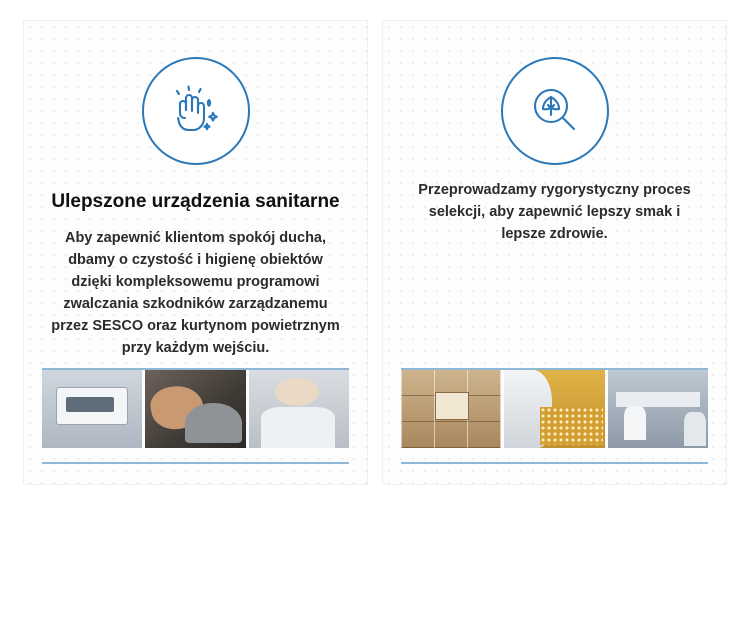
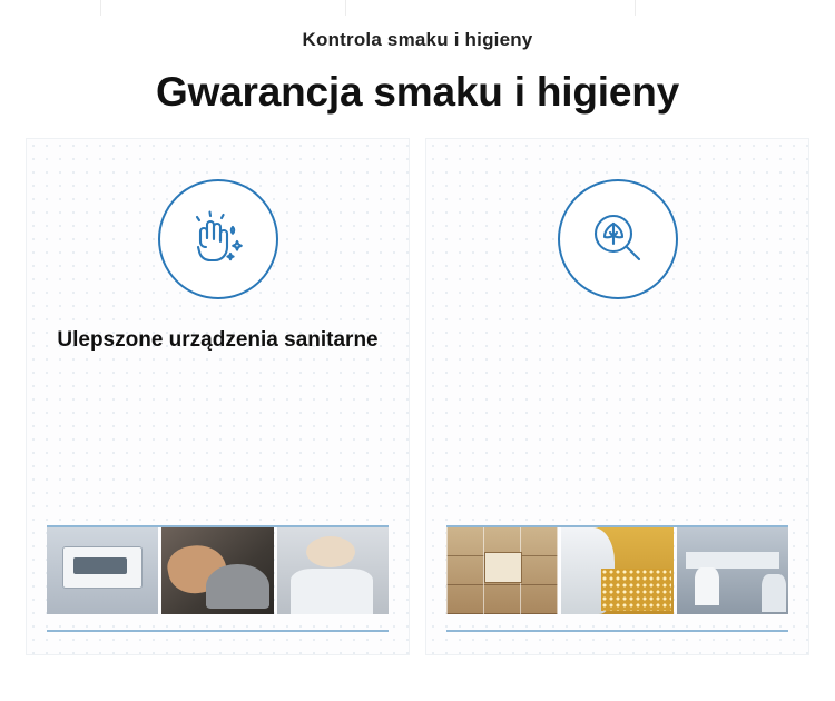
+ Kontrola smaku i higieny
+ Gwarancja smaku i higieny
  Ulepszone urządzenia sanitarne
- Aby zapewnić klientom spokój ducha, dbamy o czystość i higienę obiektów dzięki kompleksowemu programowi zwalczania szkodników zarządzanemu przez SESCO oraz kurtynom powietrznym przy każdym wejściu.
- Przeprowadzamy rygorystyczny proces selekcji, aby zapewnić lepszy smak i lepsze zdrowie.
